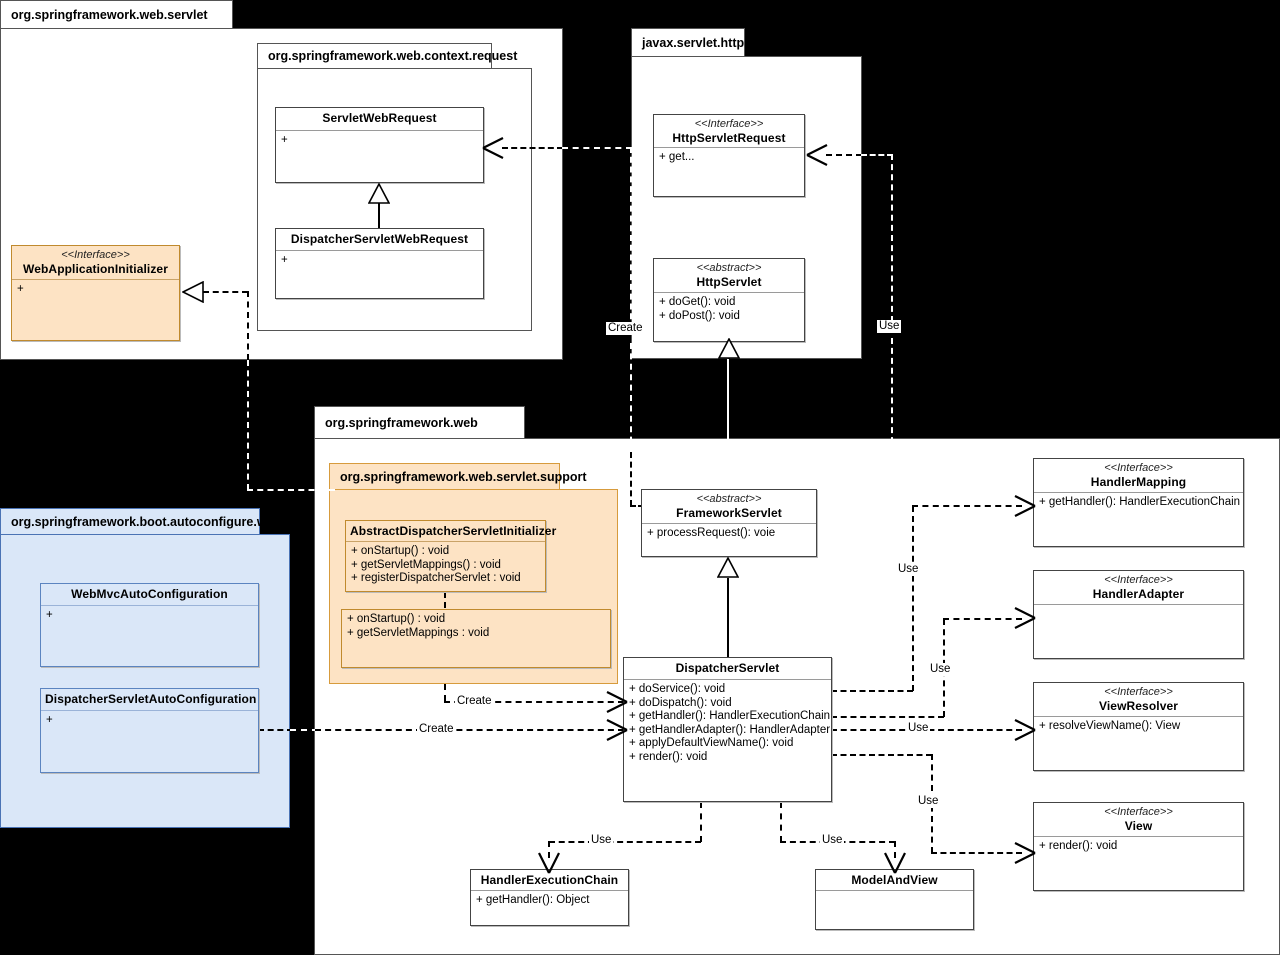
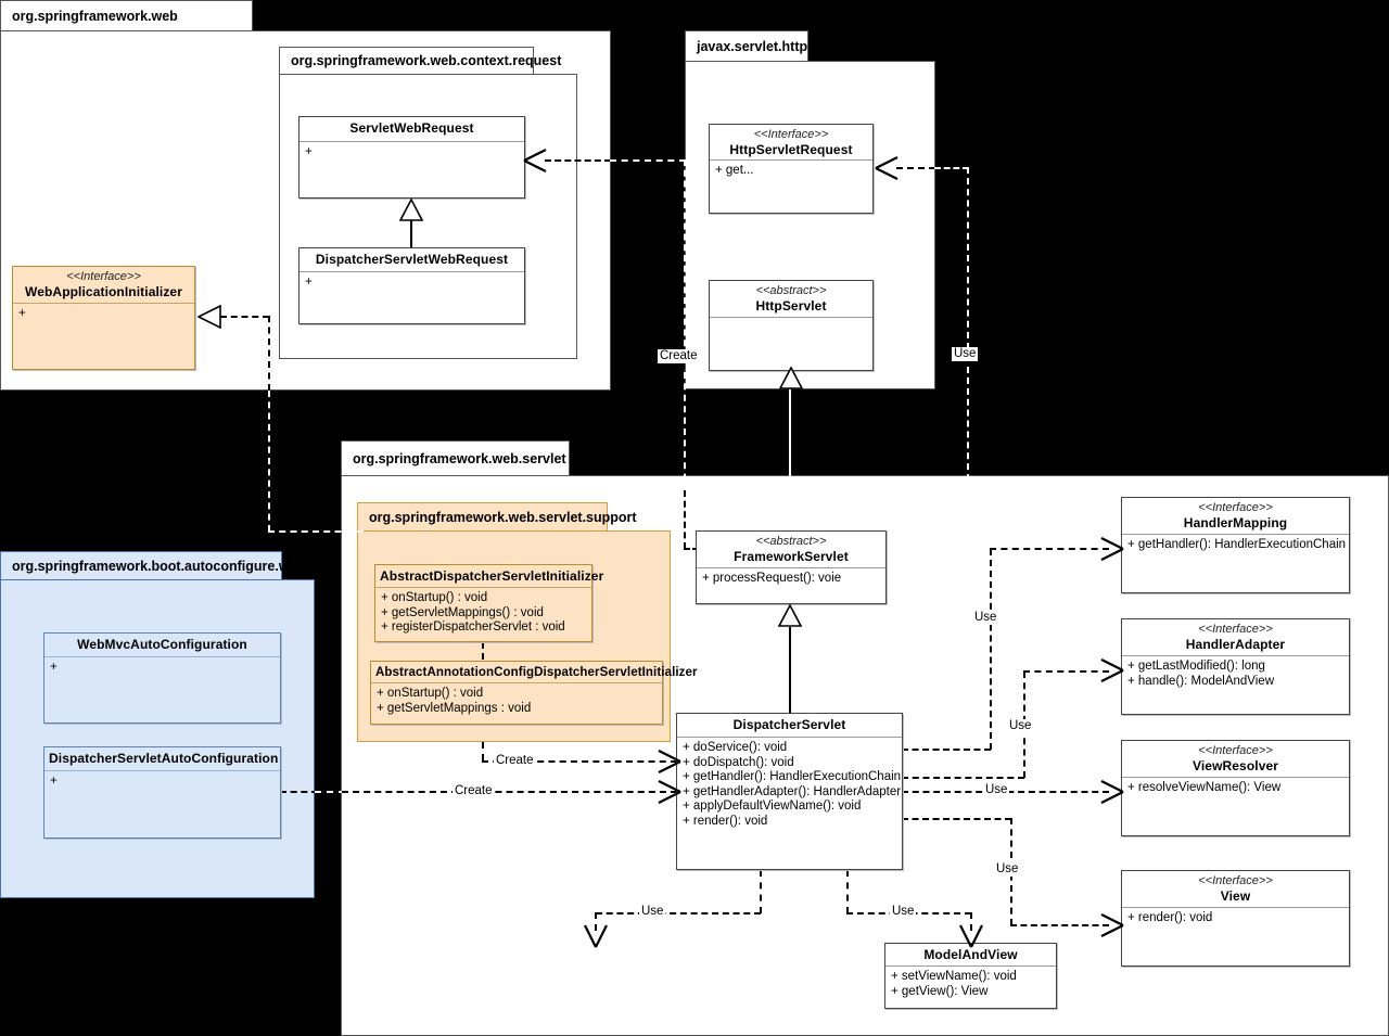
- org.springframework.web.servlet
+ org.springframework.web
  org.springframework.web.context.request
  ServletWebRequest
  +
  DispatcherServletWebRequest
  +
  <<Interface>>
  WebApplicationInitializer
  +
  javax.servlet.http
  <<Interface>>
  HttpServletRequest
  + get...
  <<abstract>>
  HttpServlet
- + doGet(): void
- + doPost(): void
  Create
  Use
- org.springframework.web
+ org.springframework.web.servlet
  org.springframework.web.servlet.support
  AbstractDispatcherServletInitializer
  + onStartup() : void
  + getServletMappings() : void
  + registerDispatcherServlet : void
+ AbstractAnnotationConfigDispatcherServletInitializer
  + onStartup() : void
  + getServletMappings : void
  Create
  org.springframework.boot.autoconfigure.web
  WebMvcAutoConfiguration
  +
  DispatcherServletAutoConfiguration
  +
  Create
  <<abstract>>
  FrameworkServlet
  + processRequest(): voie
  DispatcherServlet
  + doService(): void
  + doDispatch(): void
  + getHandler(): HandlerExecutionChain
  + getHandlerAdapter(): HandlerAdapter
  + applyDefaultViewName(): void
  + render(): void
  <<Interface>>
  HandlerMapping
  + getHandler(): HandlerExecutionChain
  <<Interface>>
  HandlerAdapter
+ + getLastModified(): long
+ + handle(): ModelAndView
  <<Interface>>
  ViewResolver
  + resolveViewName(): View
  <<Interface>>
  View
  + render(): void
  Use
  Use
  Use
  Use
- HandlerExecutionChain
- + getHandler(): Object
  ModelAndView
+ + setViewName(): void
+ + getView(): View
  Use
  Use
